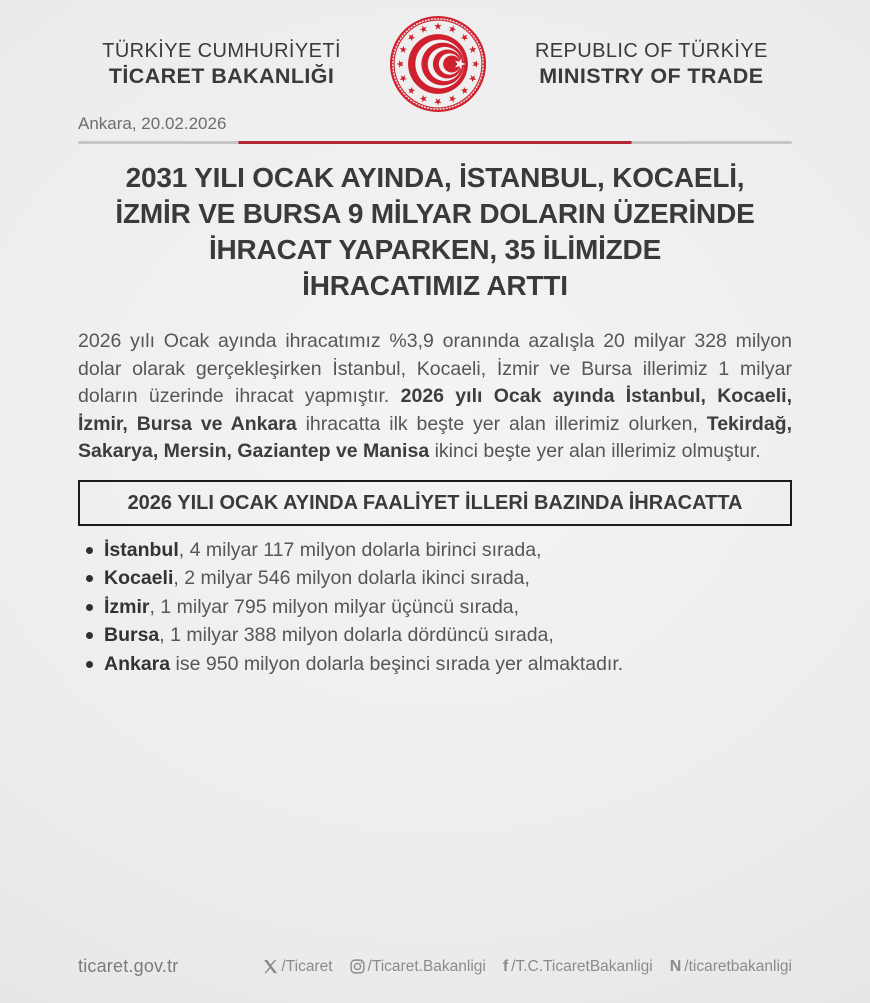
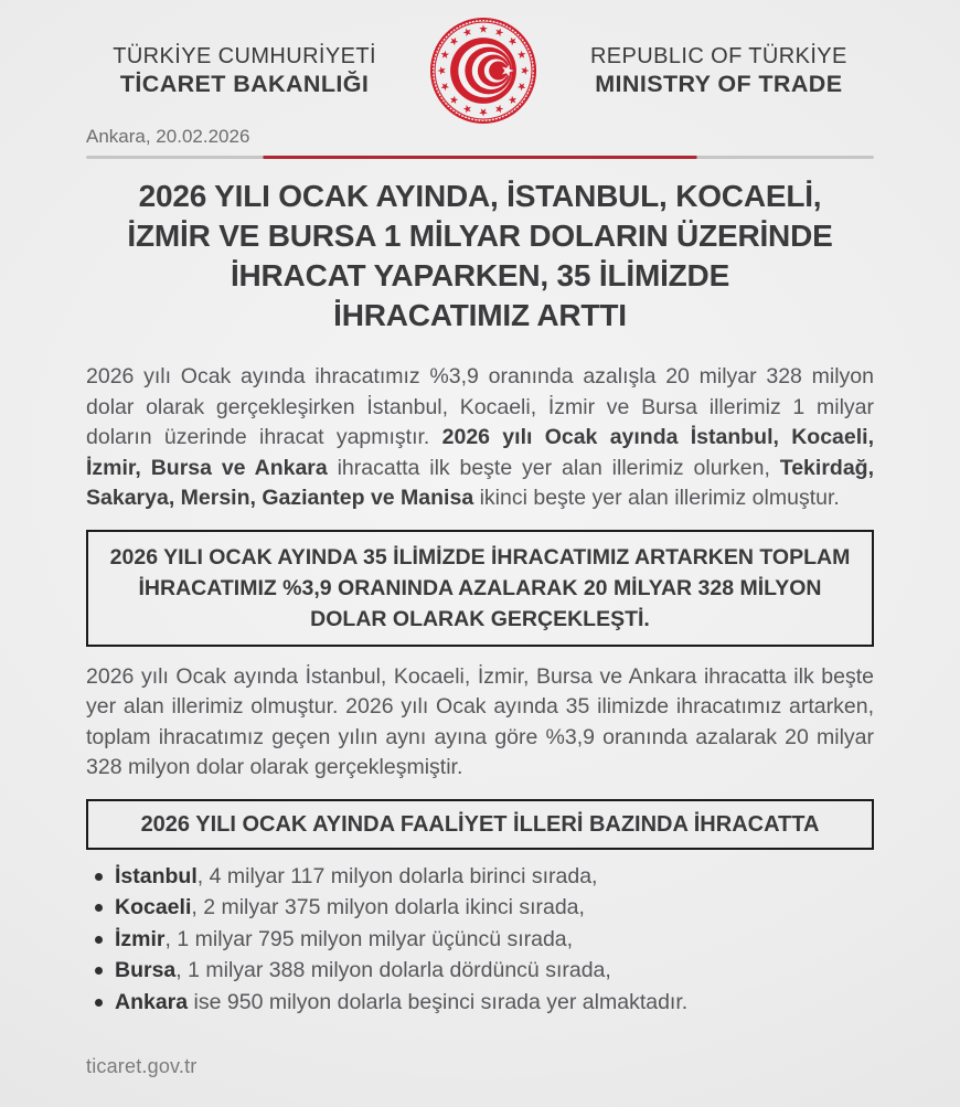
  TÜRKİYE CUMHURİYETİ
  TİCARET BAKANLIĞI
  REPUBLIC OF TÜRKİYE
  MINISTRY OF TRADE
  Ankara, 20.02.2026
- 2031 YILI OCAK AYINDA, İSTANBUL, KOCAELİ,
+ 2026 YILI OCAK AYINDA, İSTANBUL, KOCAELİ,
- İZMİR VE BURSA 9 MİLYAR DOLARIN ÜZERİNDE
+ İZMİR VE BURSA 1 MİLYAR DOLARIN ÜZERİNDE
  İHRACAT YAPARKEN, 35 İLİMİZDE
  İHRACATIMIZ ARTTI
  2026 yılı Ocak ayında ihracatımız %3,9 oranında azalışla 20 milyar 328 milyon dolar olarak gerçekleşirken İstanbul, Kocaeli, İzmir ve Bursa illerimiz 1 milyar doların üzerinde ihracat yapmıştır. 2026 yılı Ocak ayında İstanbul, Kocaeli, İzmir, Bursa ve Ankara ihracatta ilk beşte yer alan illerimiz olurken, Tekirdağ, Sakarya, Mersin, Gaziantep ve Manisa ikinci beşte yer alan illerimiz olmuştur.
+ 2026 YILI OCAK AYINDA 35 İLİMİZDE İHRACATIMIZ ARTARKEN TOPLAM İHRACATIMIZ %3,9 ORANINDA AZALARAK 20 MİLYAR 328 MİLYON DOLAR OLARAK GERÇEKLEŞTİ.
+ 2026 yılı Ocak ayında İstanbul, Kocaeli, İzmir, Bursa ve Ankara ihracatta ilk beşte yer alan illerimiz olmuştur. 2026 yılı Ocak ayında 35 ilimizde ihracatımız artarken, toplam ihracatımız geçen yılın aynı ayına göre %3,9 oranında azalarak 20 milyar 328 milyon dolar olarak gerçekleşmiştir.
  2026 YILI OCAK AYINDA FAALİYET İLLERİ BAZINDA İHRACATTA
  İstanbul, 4 milyar 117 milyon dolarla birinci sırada,
- Kocaeli, 2 milyar 546 milyon dolarla ikinci sırada,
+ Kocaeli, 2 milyar 375 milyon dolarla ikinci sırada,
  İzmir, 1 milyar 795 milyon milyar üçüncü sırada,
  Bursa, 1 milyar 388 milyon dolarla dördüncü sırada,
  Ankara ise 950 milyon dolarla beşinci sırada yer almaktadır.
  ticaret.gov.tr
- /Ticaret
- /Ticaret.Bakanligi
- f
- /T.C.TicaretBakanligi
- N
- /ticaretbakanligi
